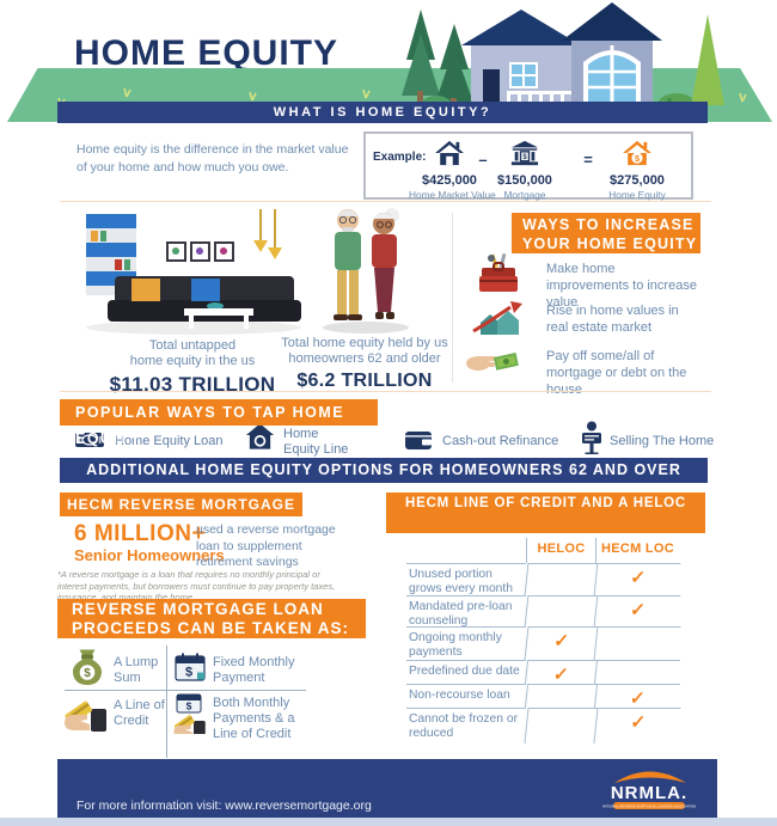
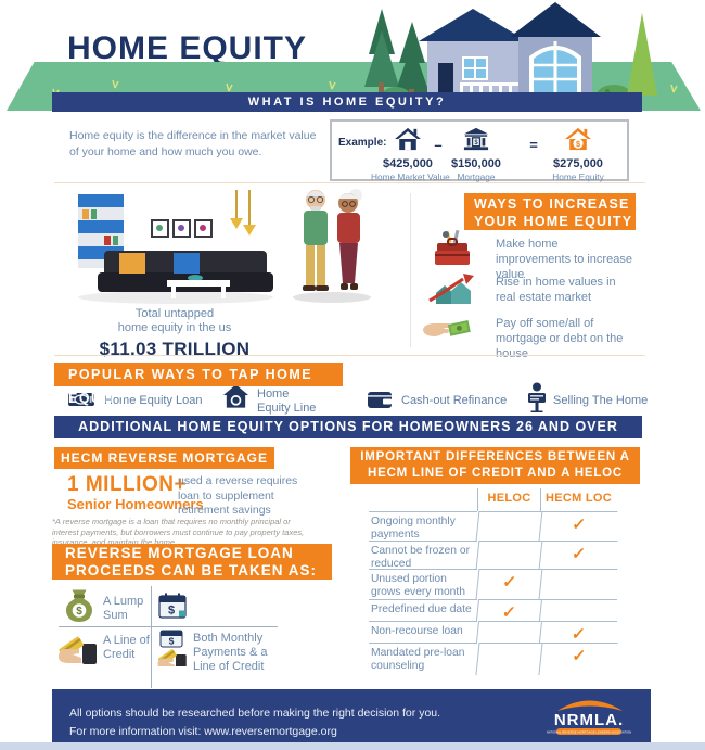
  HOME EQUITY
  WHAT IS HOME EQUITY?
  Home equity is the difference in the market value of your home and how much you owe.
  Example:
  $425,000
  Home Market Valu
  –
  $150,000
  Mortgage
  =
  $
  $275,000
  Home Equity
  Total untapped
  home equity in the us
  $11.03 TRILLION
- Total home equity held by us
- homeowners 62 and older
- $6.2 TRILLION
  WAYS TO INCREASE
  YOUR HOME EQUITY
  Make home improvements to increase value
  Rise in home values in real estate market
  Pay off some/all of mortgage or debt on the house
  POPULAR WAYS TO TAP HOME EQUITY
  e Equity Loan
  Cash-out Refinance
  Selling The Home
- ADDITIONAL HOME EQUITY OPTIONS FOR HOMEOWNERS 62 AND OVER
+ ADDITIONAL HOME EQUITY OPTIONS FOR HOMEOWNERS 26 AND OVER
  HECM REVERSE MORTGAGE
- 6 MILLION+
+ 1 MILLION+
  Senior Homeowners
- used a reverse mortgage loan to supplement retirement savings
+ used a reverse requires loan to supplement retirement savings
  *A reverse mortgage is a loan that requires no monthly principal or interest payments, but borrowers must continue to pay property taxes, insurance, and maintain the home.
  REVERSE MORTGAGE LOAN
  PROCEEDS CAN BE TAKEN AS:
  $
  A Lump Sum
  $
- Fixed Monthly Payment
  A Line of Credit
  $
  Both Monthly Payments & a Line of Credit
+ IMPORTANT DIFFERENCES BETWEEN A
  HECM LINE OF CREDIT AND A HELOC
  HELOC
  HECM LOC
- Unused portion grows every month
+ Ongoing monthly payments
- Mandated pre-loan counseling
+ Cannot be frozen or reduced
- Ongoing monthly payments
+ Unused portion grows every month
  Predefined due date
  Non-recourse loan
- Cannot be frozen or reduced
+ Mandated pre-loan counseling
+ All options should be researched before making the right decision for you.
  For more information visit: www.reversemortgage.org
  NRMLA.
